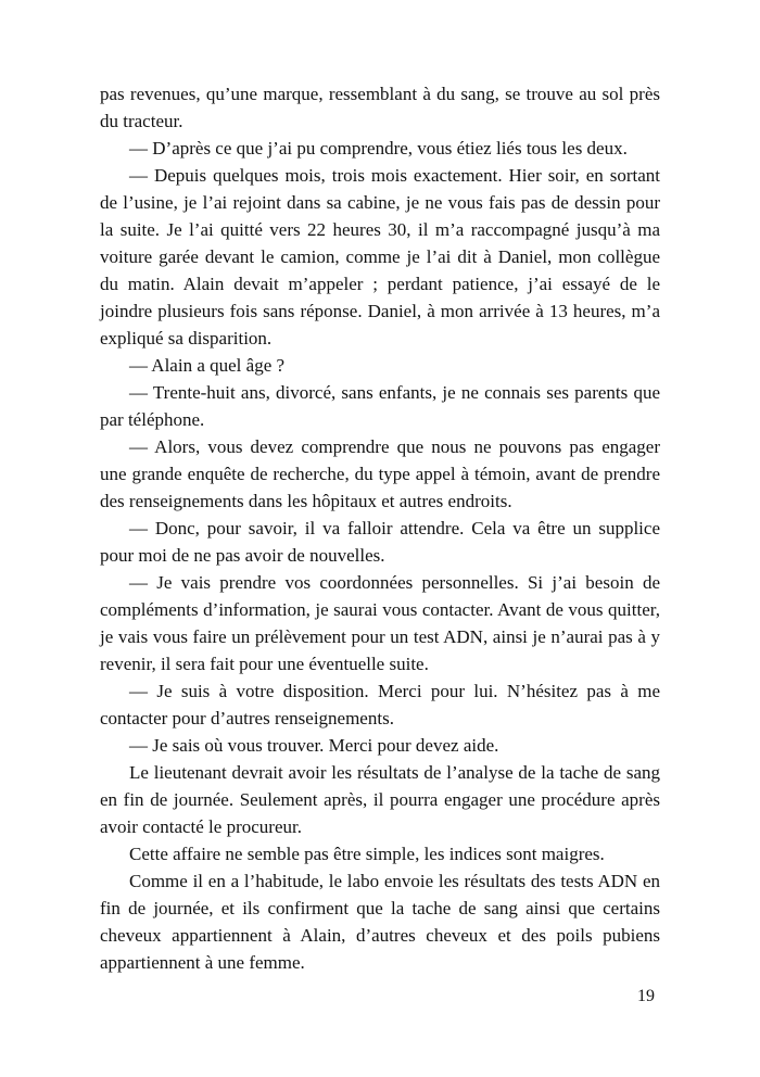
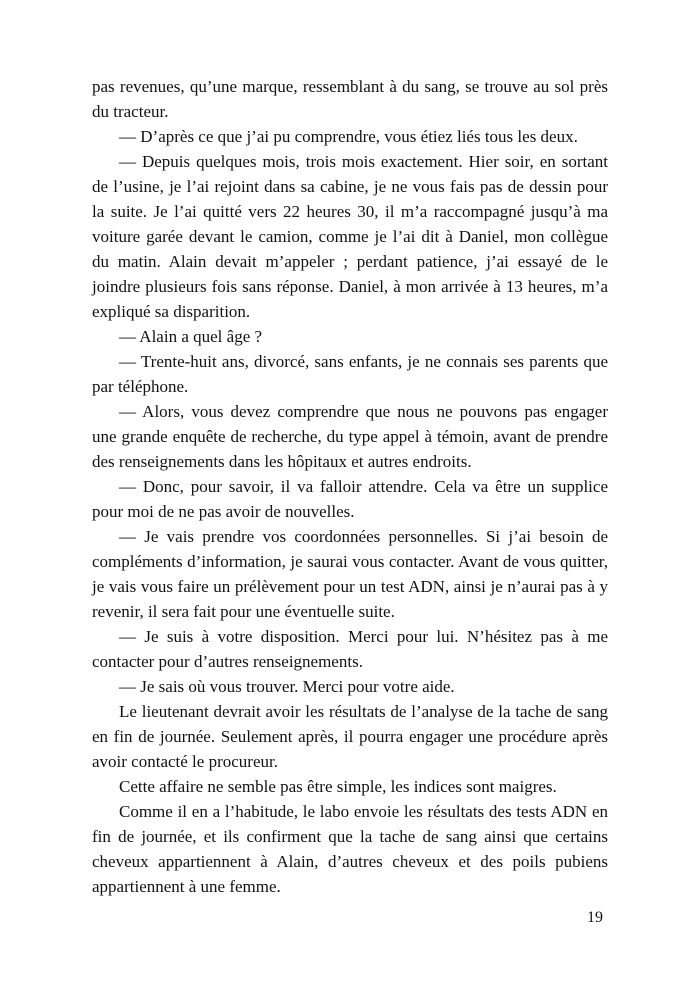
  pas revenues, qu’une marque, ressemblant à du sang, se trouve au sol près du tracteur.
  — D’après ce que j’ai pu comprendre, vous étiez liés tous les deux.
  — Depuis quelques mois, trois mois exactement. Hier soir, en sortant de l’usine, je l’ai rejoint dans sa cabine, je ne vous fais pas de dessin pour la suite. Je l’ai quitté vers 22 heures 30, il m’a raccompagné jusqu’à ma voiture garée devant le camion, comme je l’ai dit à Daniel, mon collègue du matin. Alain devait m’appeler ; perdant patience, j’ai essayé de le joindre plusieurs fois sans réponse. Daniel, à mon arrivée à 13 heures, m’a expliqué sa disparition.
  — Alain a quel âge ?
  — Trente-huit ans, divorcé, sans enfants, je ne connais ses parents que par téléphone.
  — Alors, vous devez comprendre que nous ne pouvons pas engager une grande enquête de recherche, du type appel à témoin, avant de prendre des renseignements dans les hôpitaux et autres endroits.
  — Donc, pour savoir, il va falloir attendre. Cela va être un supplice pour moi de ne pas avoir de nouvelles.
  — Je vais prendre vos coordonnées personnelles. Si j’ai besoin de compléments d’information, je saurai vous contacter. Avant de vous quitter, je vais vous faire un prélèvement pour un test ADN, ainsi je n’aurai pas à y revenir, il sera fait pour une éventuelle suite.
  — Je suis à votre disposition. Merci pour lui. N’hésitez pas à me contacter pour d’autres renseignements.
- — Je sais où vous trouver. Merci pour devez aide.
+ — Je sais où vous trouver. Merci pour votre aide.
  Le lieutenant devrait avoir les résultats de l’analyse de la tache de sang en fin de journée. Seulement après, il pourra engager une procédure après avoir contacté le procureur.
  Cette affaire ne semble pas être simple, les indices sont maigres.
  Comme il en a l’habitude, le labo envoie les résultats des tests ADN en fin de journée, et ils confirment que la tache de sang ainsi que certains cheveux appartiennent à Alain, d’autres cheveux et des poils pubiens appartiennent à une femme.
  19
